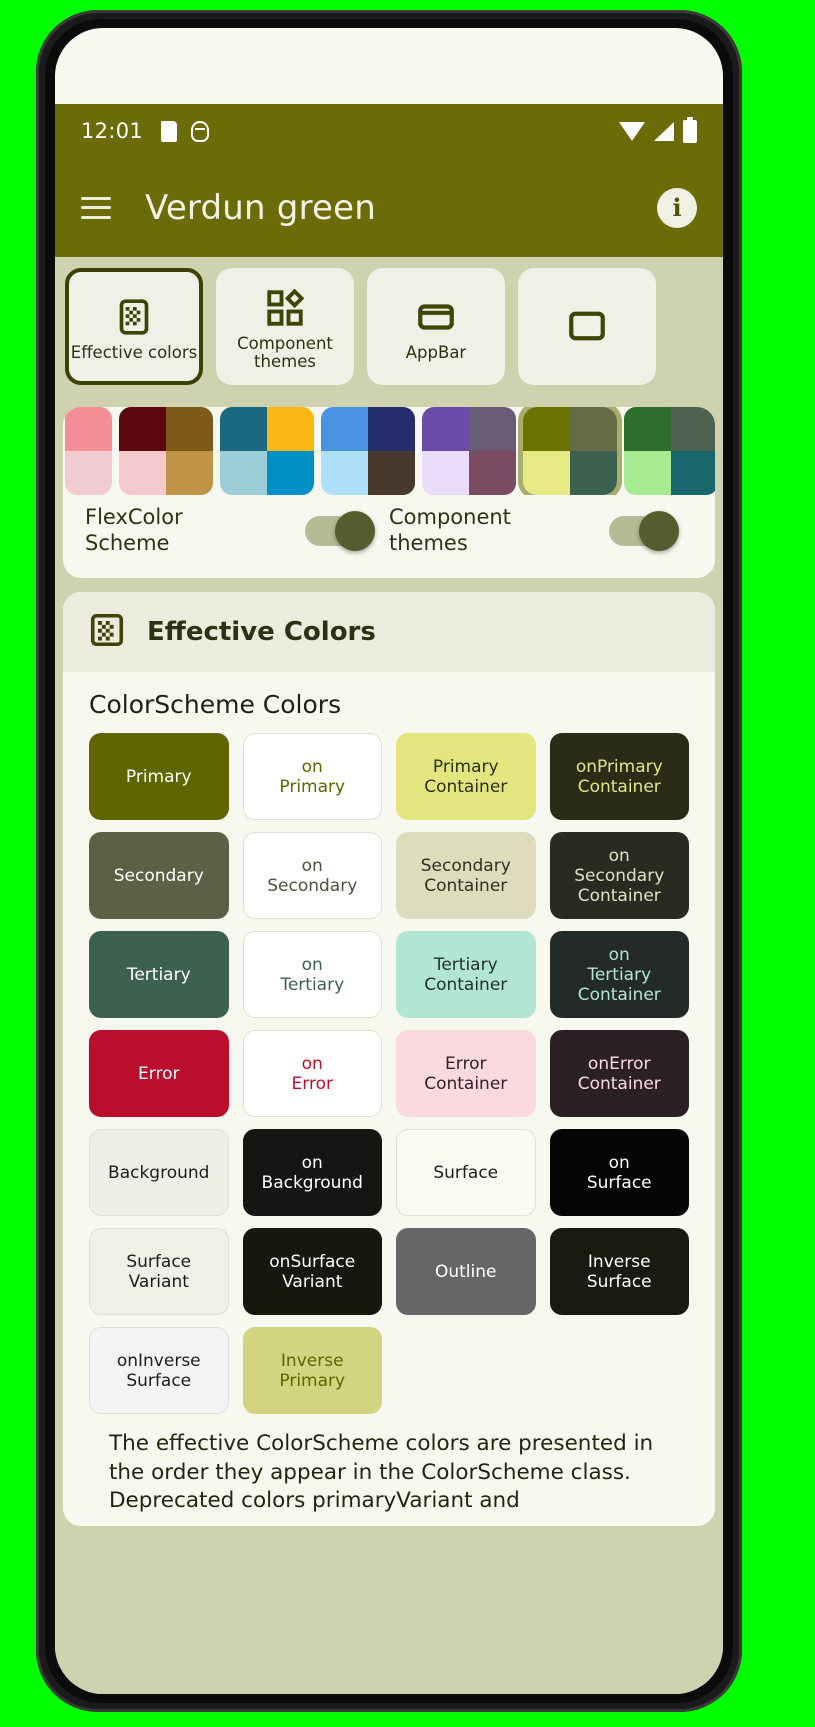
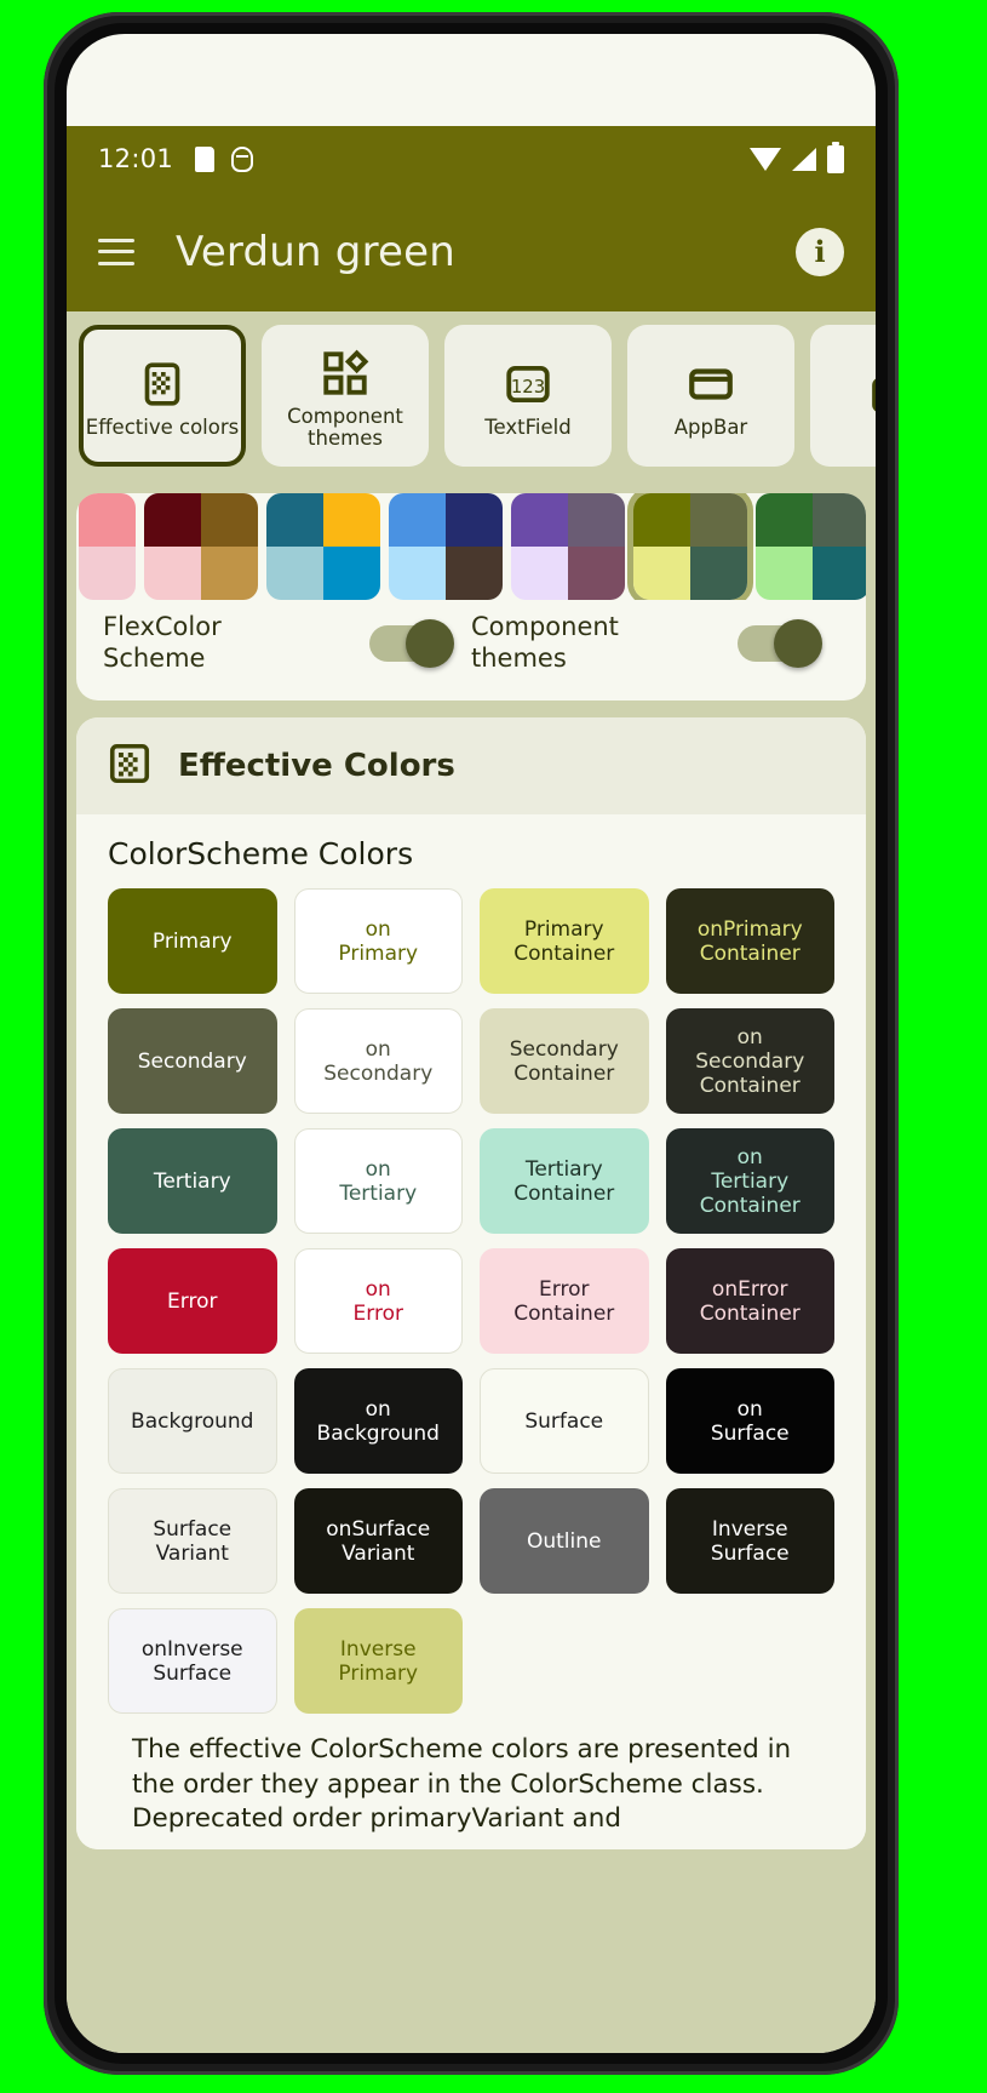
  12:01
  Verdun green
  i
  Effective colors
  Component themes
+ 123
+ TextField
  AppBar
  FlexColor Scheme
  Component themes
  Effective Colors
  ColorScheme Colors
  Primary
  on
  Primary
  Primary
  Container
  onPrimary
  Container
  Secondary
  on
  Secondary
  Secondary
  Container
  on
  Secondary
  Container
  Tertiary
  on
  Tertiary
  Tertiary
  Container
  on
  Tertiary
  Container
  Error
  on
  Error
  Error
  Container
  onError
  Container
  Background
  on
  Background
  Surface
  on
  Surface
  Surface
  Variant
  onSurface
  Variant
  Outline
  Inverse
  Surface
  onInverse
  Surface
  Inverse
  Primary
- The effective ColorScheme colors are presented in the order they appear in the ColorScheme class. Deprecated colors primaryVariant and
+ The effective ColorScheme colors are presented in the order they appear in the ColorScheme class. Deprecated order primaryVariant and
